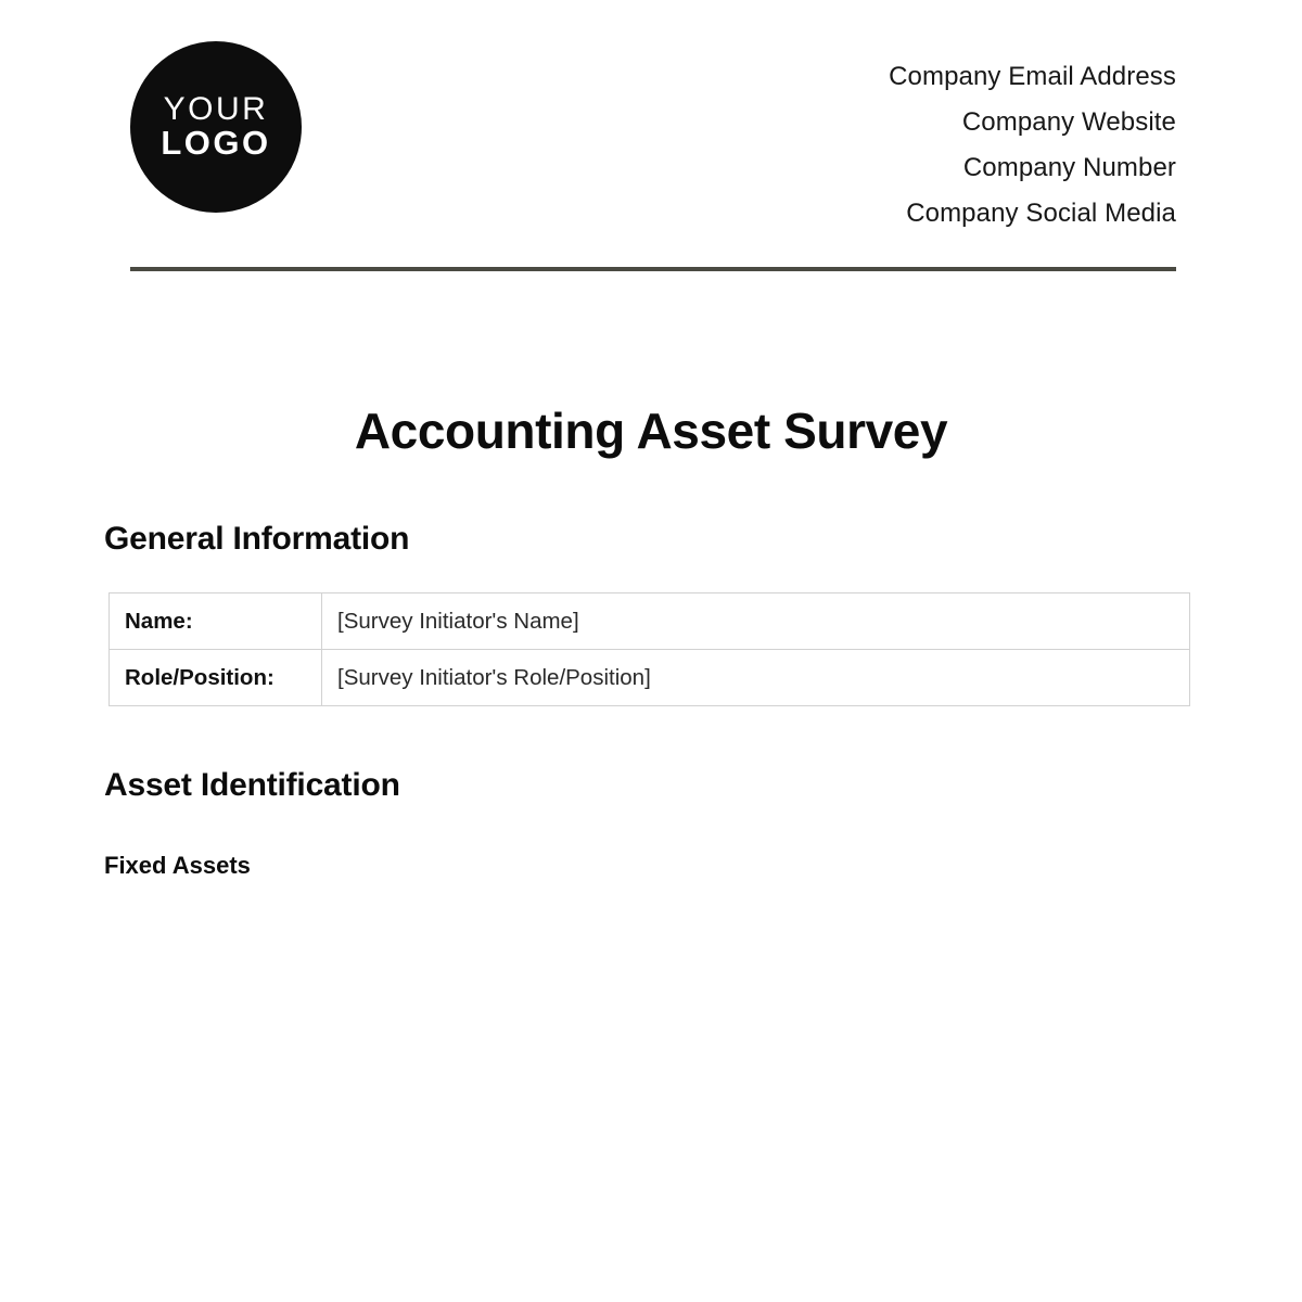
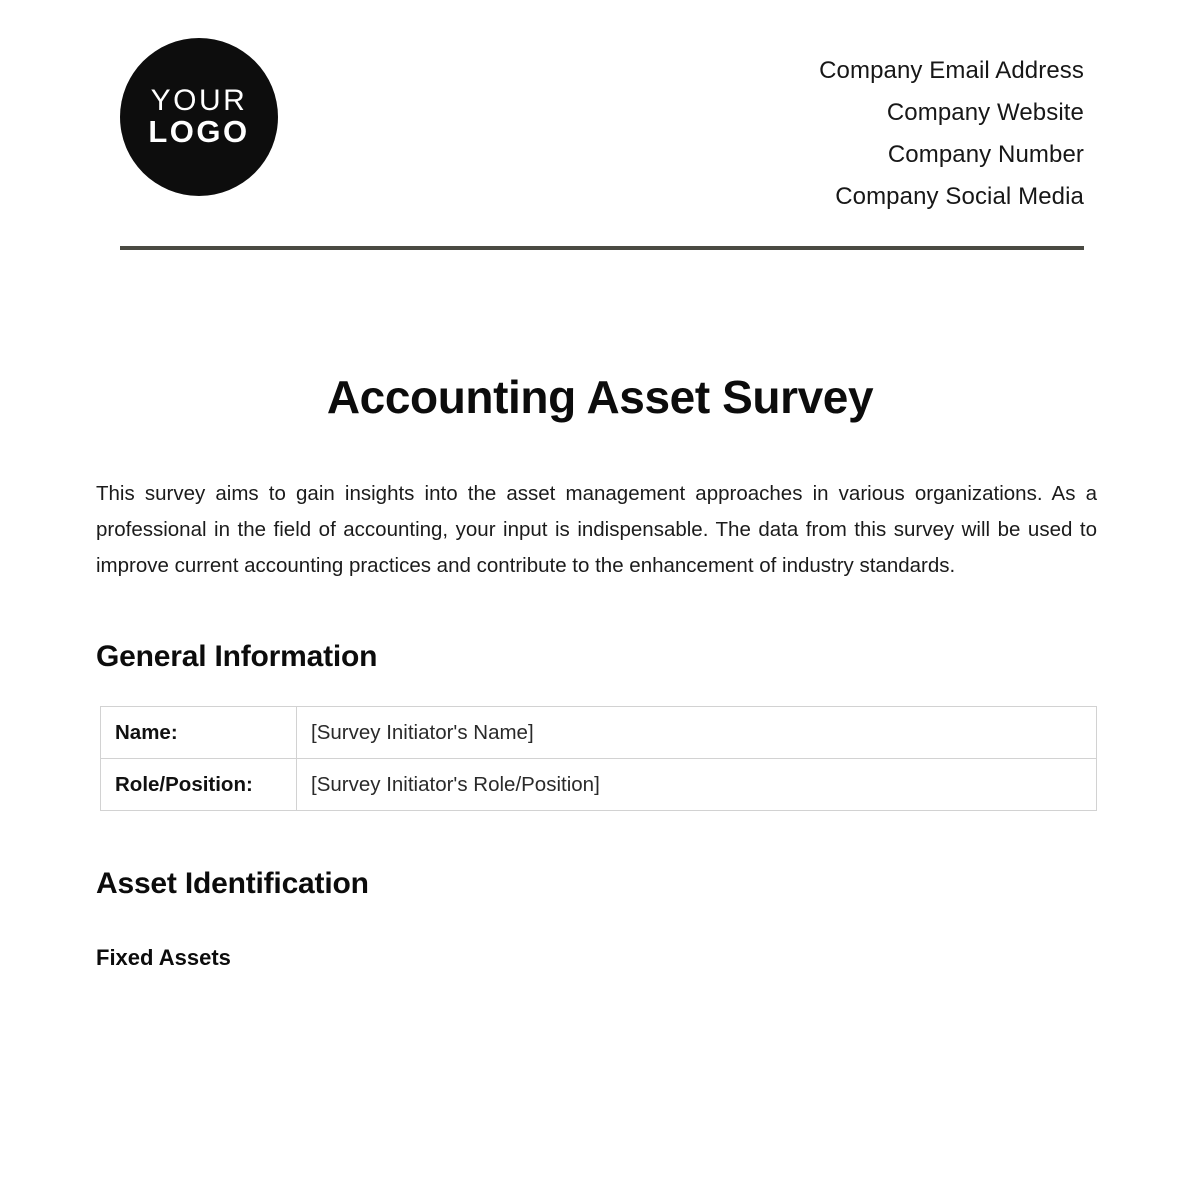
  YOUR
  LOGO
  Company Email Address
  Company Website
  Company Number
  Company Social Media
  Accounting Asset Survey
+ This survey aims to gain insights into the asset management approaches in various organizations. As a professional in the field of accounting, your input is indispensable. The data from this survey will be used to improve current accounting practices and contribute to the enhancement of industry standards.
  General Information
  Name:	[Survey Initiator's Name]
  Role/Position:	[Survey Initiator's Role/Position]
  Asset Identification
  Fixed Assets
